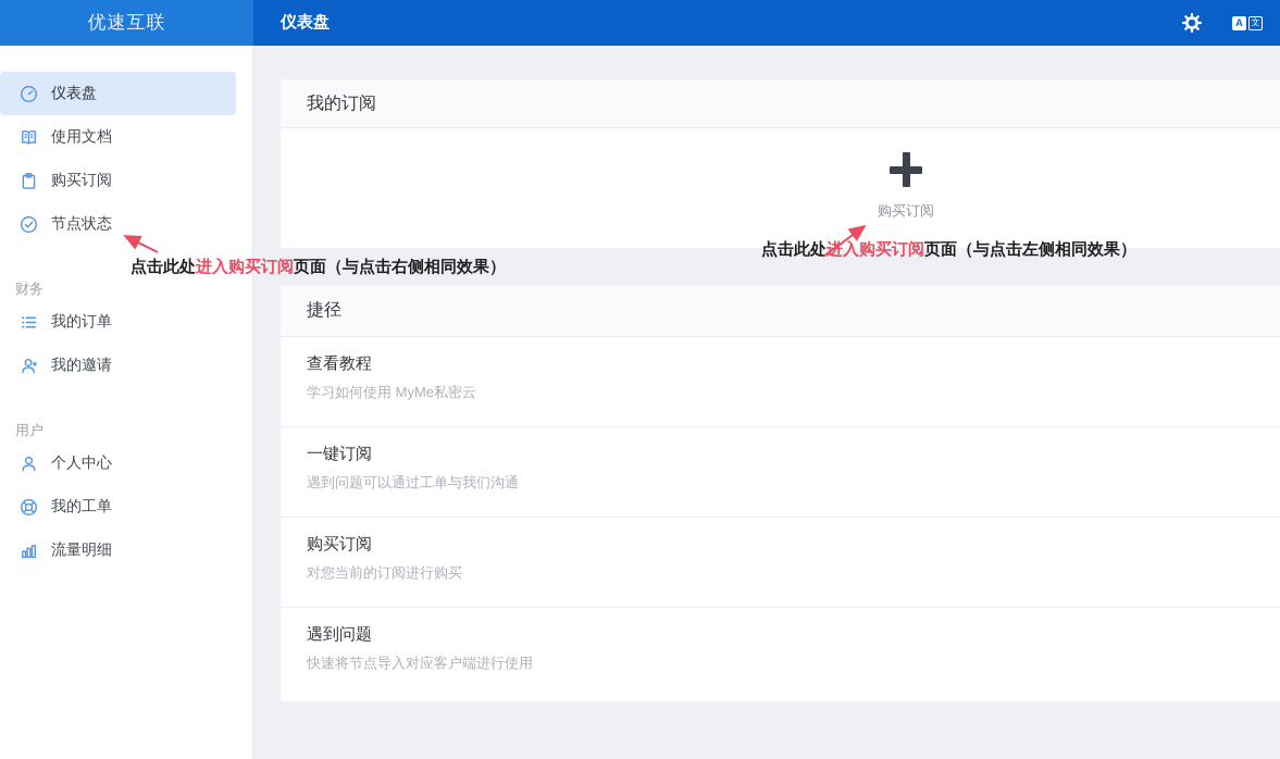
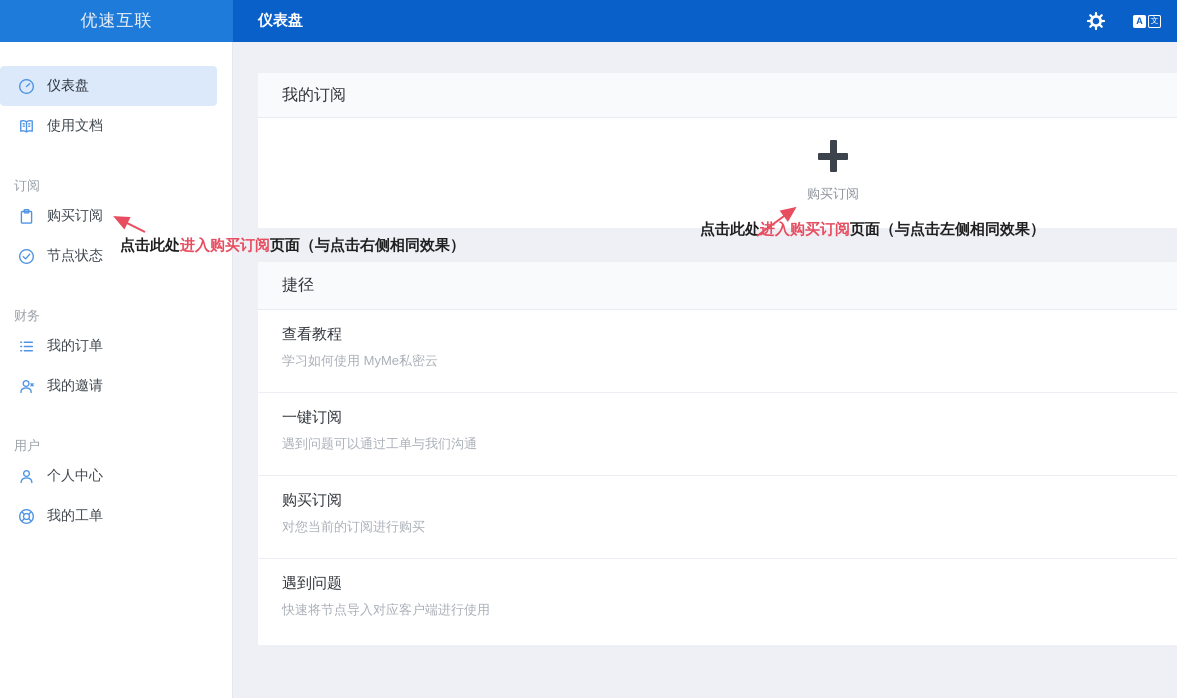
  优速互联
  仪表盘
  A
  文
  仪表盘
  使用文档
+ 订阅
  购买订阅
  节点状态
  财务
  我的订单
  我的邀请
  用户
  个人中心
  我的工单
- 流量明细
  我的订阅
  购买订阅
  捷径
  查看教程
  学习如何使用 MyMe私密云
  一键订阅
  遇到问题可以通过工单与我们沟通
  购买订阅
  对您当前的订阅进行购买
  遇到问题
  快速将节点导入对应客户端进行使用
  点击此处进入购买订阅页面（与点击右侧相同效果）
  点击此处 入购买订阅页面（与点击左侧相同效果）
